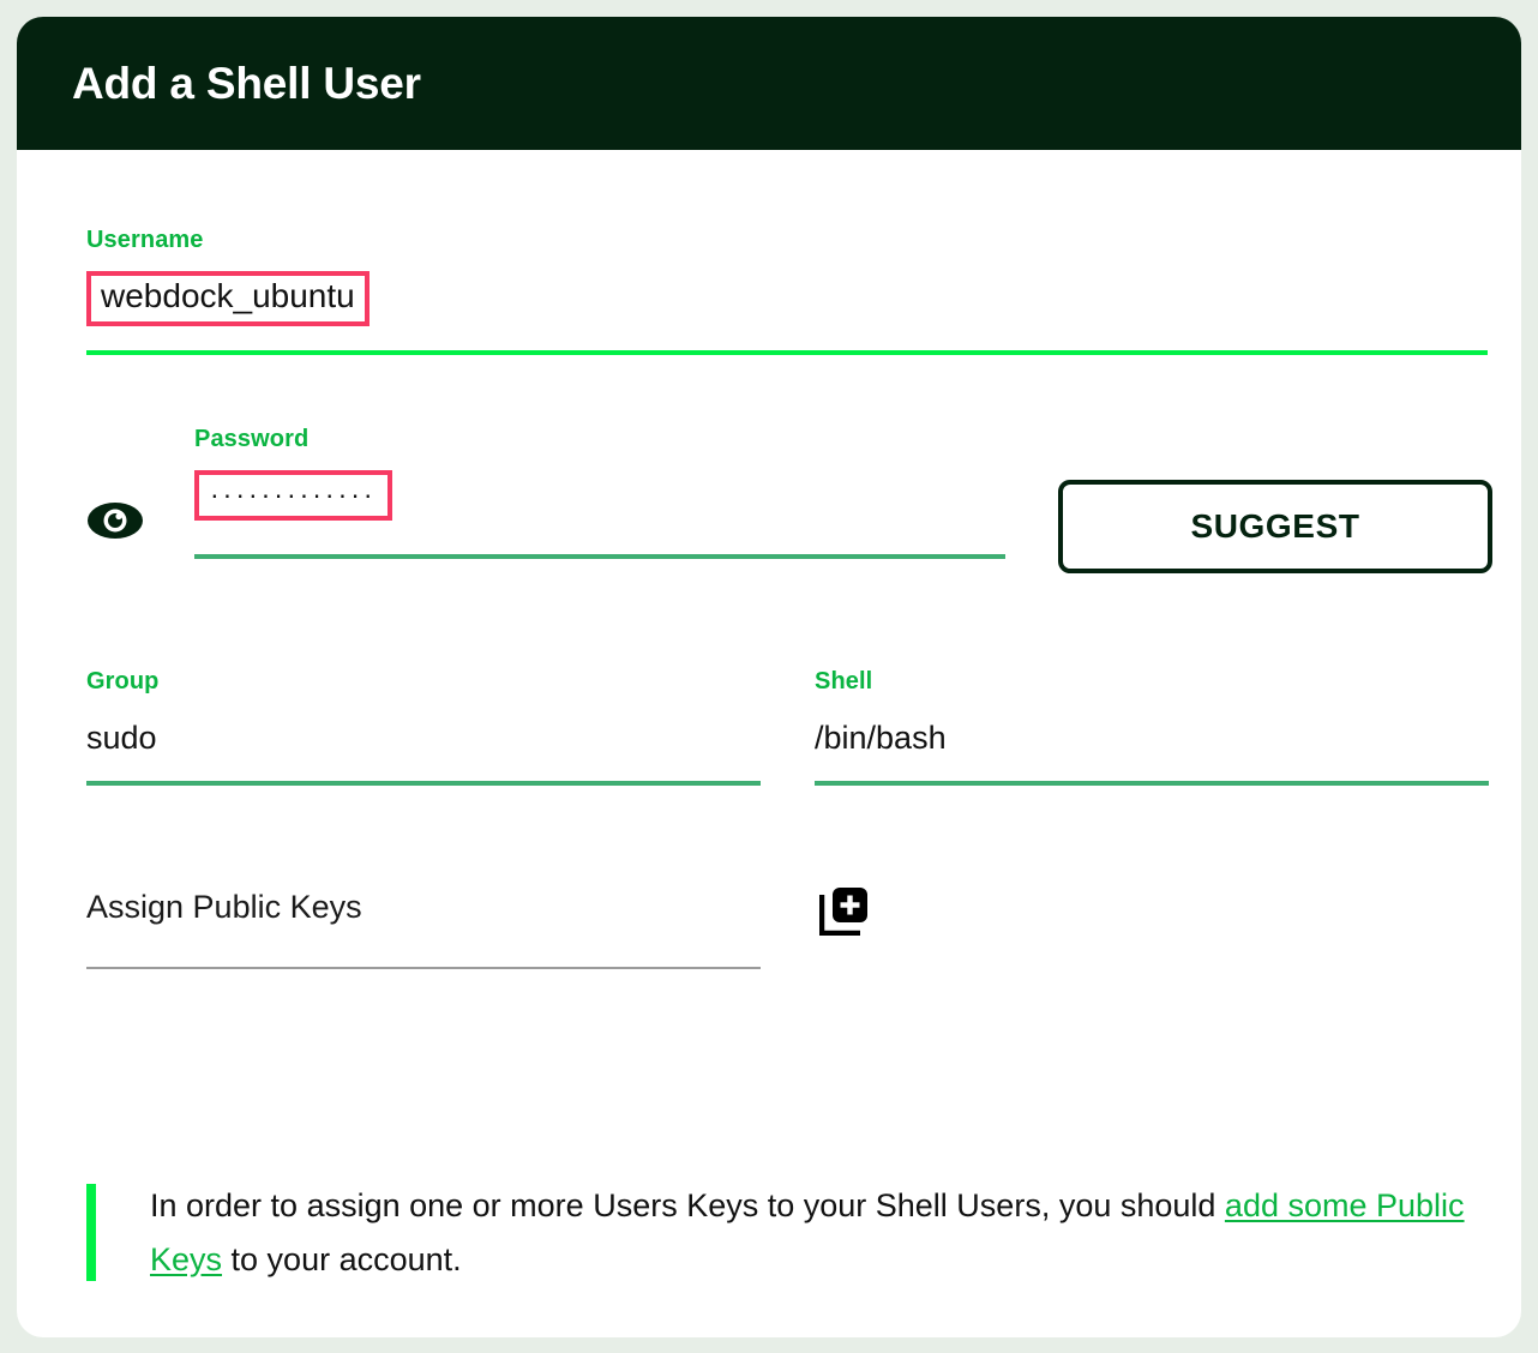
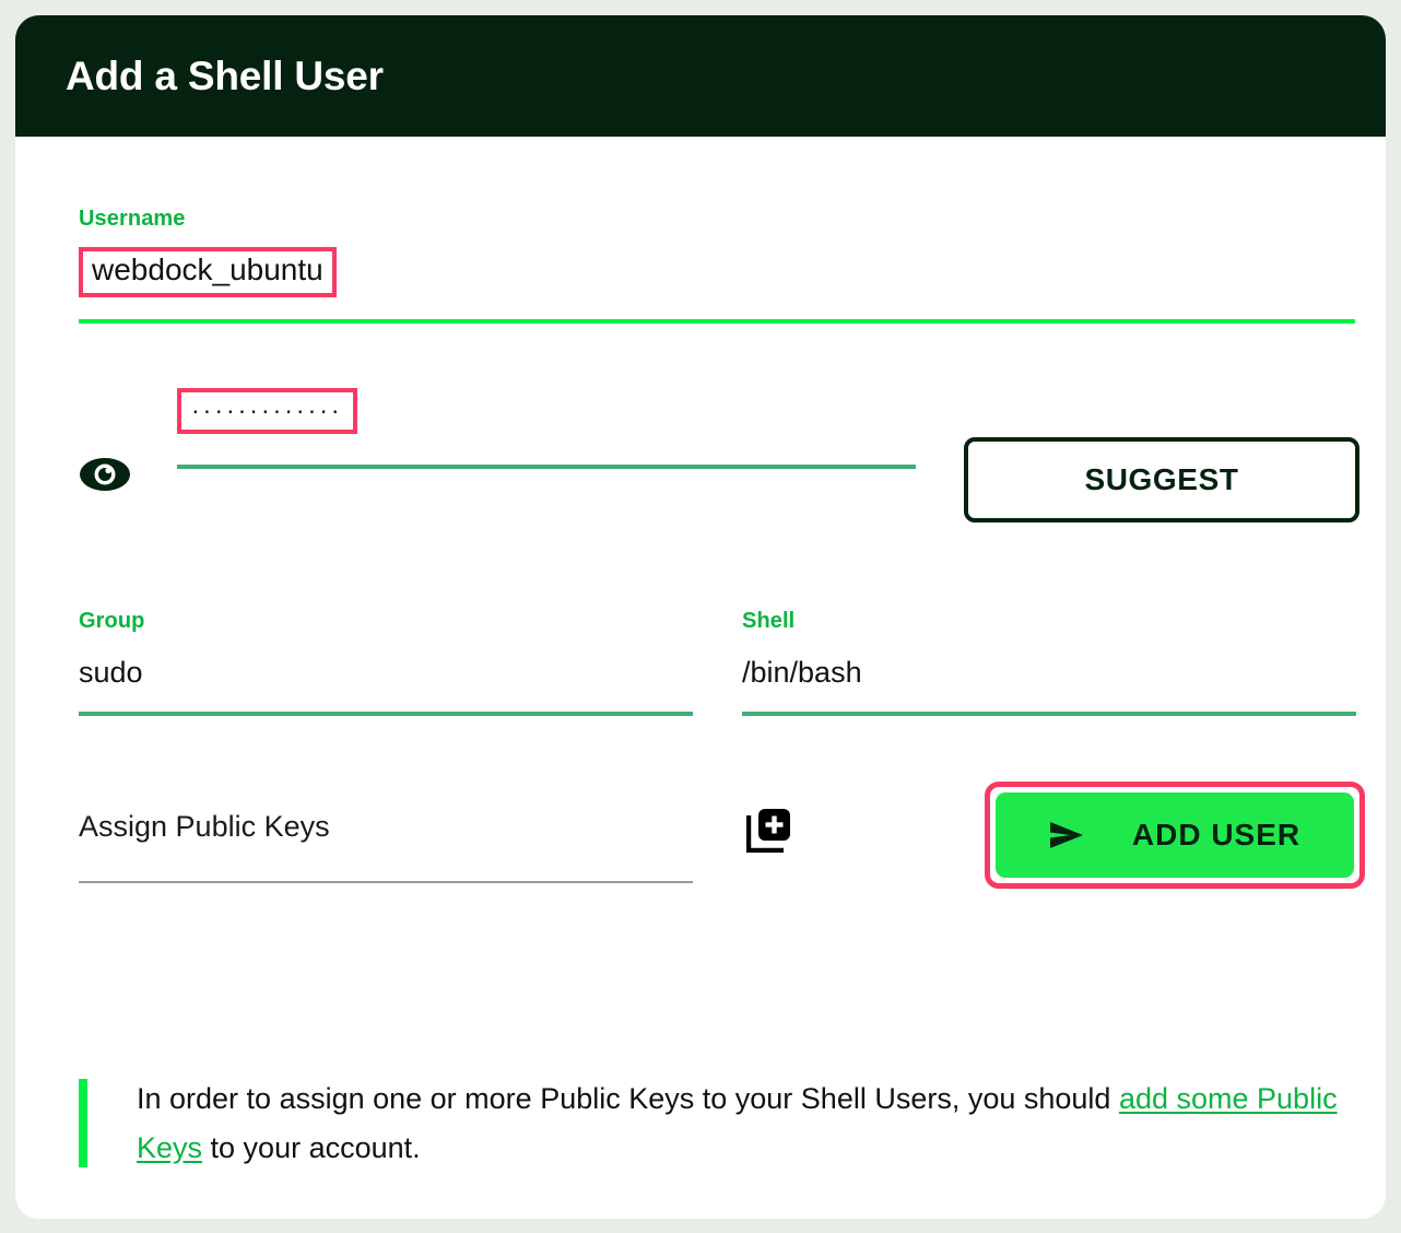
  Add a Shell User
  Username
  webdock_ubuntu
- Password
  ·············
  SUGGEST
  Group
  sudo
  Shell
  /bin/bash
  Assign Public Keys
+ ADD USER
- In order to assign one or more Users Keys to your Shell Users, you should add some Public Keys to your account.
+ In order to assign one or more Public Keys to your Shell Users, you should add some Public Keys to your account.
